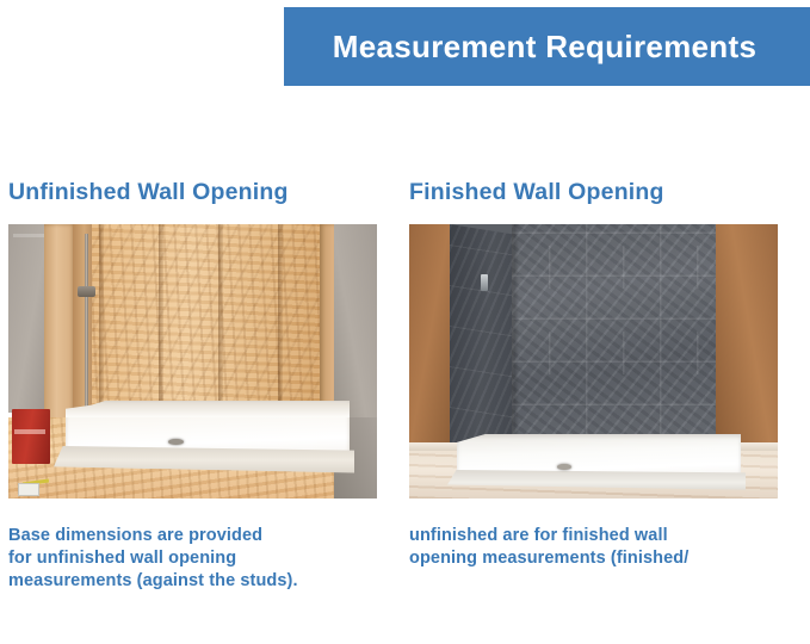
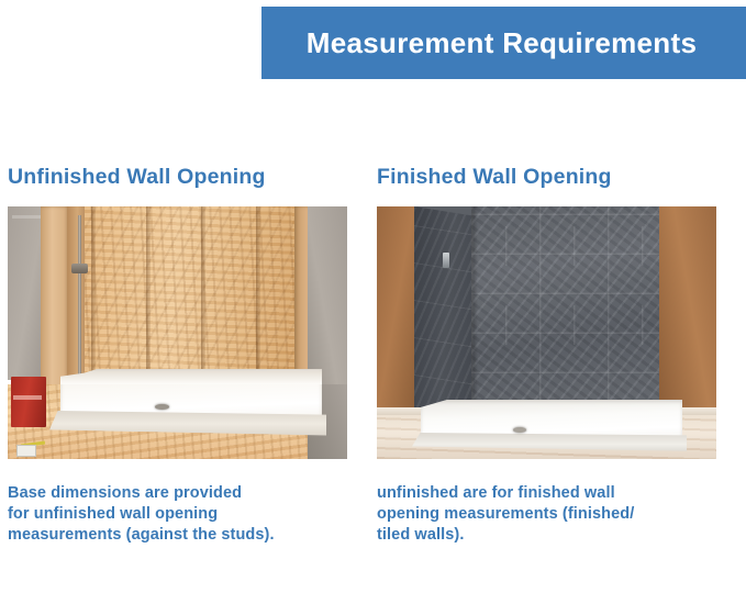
  Measurement Requirements
  Unfinished Wall Opening
  Base dimensions are provided
  for unfinished wall opening
  measurements (against the studs).
  Finished Wall Opening
  unfinished are for finished wall
  opening measurements (finished/
+ tiled walls).
